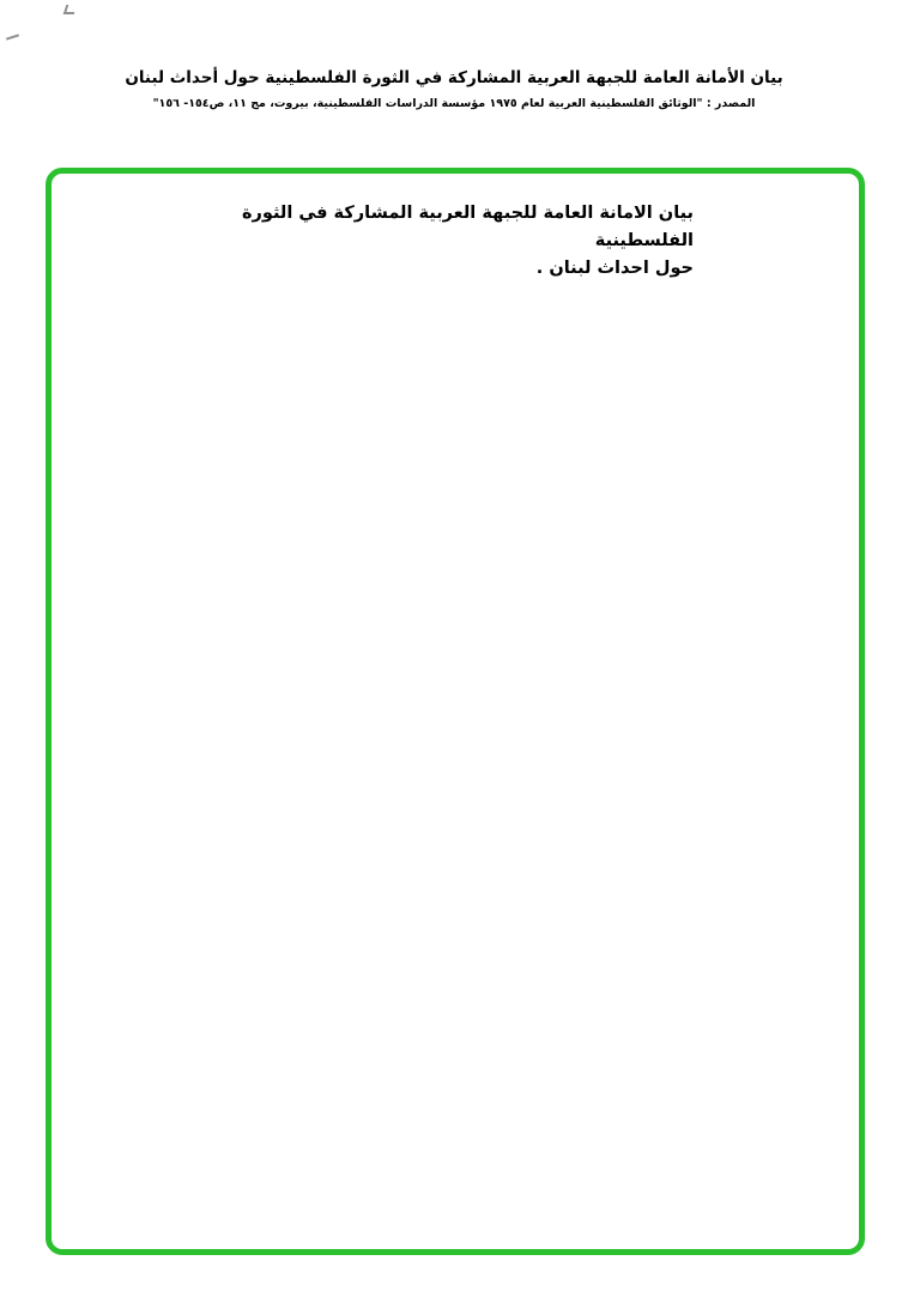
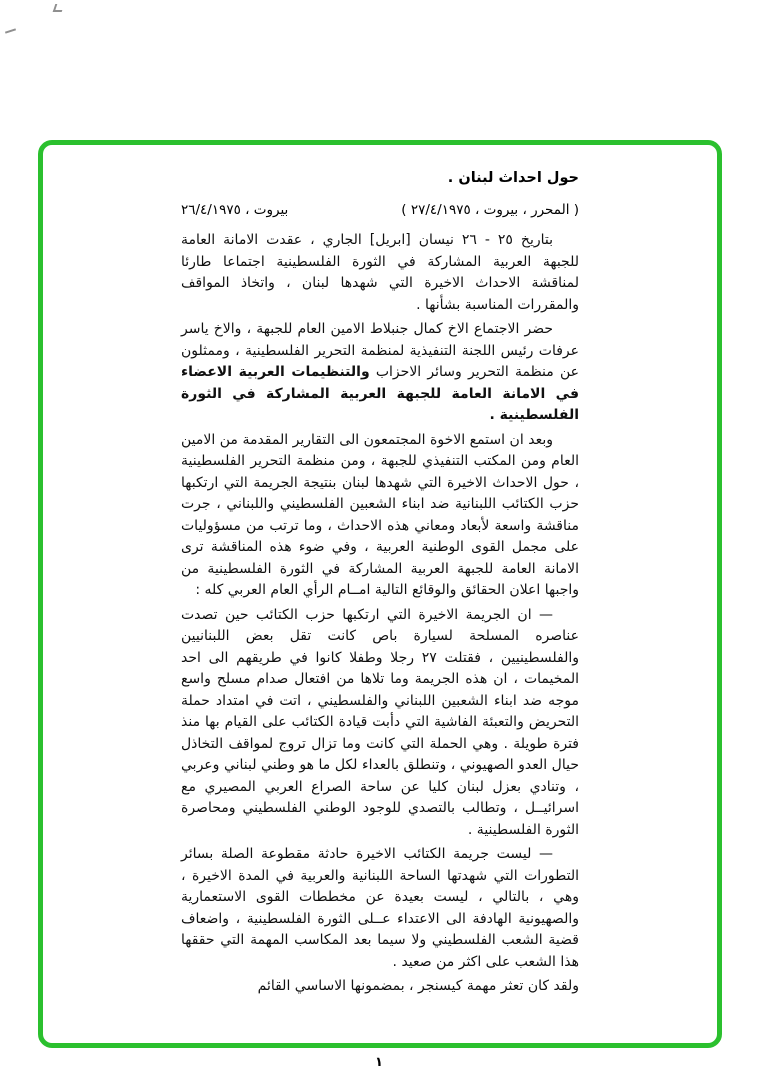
- بيان الأمانة العامة للجبهة العربية المشاركة في الثورة الفلسطينية حول أحداث لبنان
- المصدر : "الوثائق الفلسطينية العربية لعام ١٩٧٥ مؤسسة الدراسات الفلسطينية، بيروت، مج ١١، ص١٥٤- ١٥٦"
- بيان الامانة العامة للجبهة العربية المشاركة في الثورة الفلسطينية
  حول احداث لبنان .
+ ( المحرر ، بيروت ، ٢٧/٤/١٩٧٥ )
+ بيروت ، ٢٦/٤/١٩٧٥
+ بتاريخ ٢٥ - ٢٦ نيسان [ابريل] الجاري ، عقدت الامانة العامة للجبهة العربية المشاركة في الثورة الفلسطينية اجتماعا طارئا لمناقشة الاحداث الاخيرة التي شهدها لبنان ، واتخاذ المواقف والمقررات المناسبة بشأنها .
+ حضر الاجتماع الاخ كمال جنبلاط الامين العام للجبهة ، والاخ ياسر عرفات رئيس اللجنة التنفيذية لمنظمة التحرير الفلسطينية ، وممثلون عن منظمة التحرير وسائر الاحزاب والتنظيمات العربية الاعضاء في الامانة العامة للجبهة العربية المشاركة في الثورة الفلسطينية .
+ وبعد ان استمع الاخوة المجتمعون الى التقارير المقدمة من الامين العام ومن المكتب التنفيذي للجبهة ، ومن منظمة التحرير الفلسطينية ، حول الاحداث الاخيرة التي شهدها لبنان بنتيجة الجريمة التي ارتكبها حزب الكتائب اللبنانية ضد ابناء الشعبين الفلسطيني واللبناني ، جرت مناقشة واسعة لأبعاد ومعاني هذه الاحداث ، وما ترتب من مسؤوليات على مجمل القوى الوطنية العربية ، وفي ضوء هذه المناقشة ترى الامانة العامة للجبهة العربية المشاركة في الثورة الفلسطينية من واجبها اعلان الحقائق والوقائع التالية امــام الرأي العام العربي كله :
+ — ان الجريمة الاخيرة التي ارتكبها حزب الكتائب حين تصدت عناصره المسلحة لسيارة باص كانت تقل بعض اللبنانيين والفلسطينيين ، فقتلت ٢٧ رجلا وطفلا كانوا في طريقهم الى احد المخيمات ، ان هذه الجريمة وما تلاها من افتعال صدام مسلح واسع موجه ضد ابناء الشعبين اللبناني والفلسطيني ، اتت في امتداد حملة التحريض والتعبئة الفاشية التي دأبت قيادة الكتائب على القيام بها منذ فترة طويلة . وهي الحملة التي كانت وما تزال تروج لمواقف التخاذل حيال العدو الصهيوني ، وتنطلق بالعداء لكل ما هو وطني لبناني وعربي ، وتنادي بعزل لبنان كليا عن ساحة الصراع العربي المصيري مع اسرائيــل ، وتطالب بالتصدي للوجود الوطني الفلسطيني ومحاصرة الثورة الفلسطينية .
+ — ليست جريمة الكتائب الاخيرة حادثة مقطوعة الصلة بسائر التطورات التي شهدتها الساحة اللبنانية والعربية في المدة الاخيرة ، وهي ، بالتالي ، ليست بعيدة عن مخططات القوى الاستعمارية والصهيونية الهادفة الى الاعتداء عــلى الثورة الفلسطينية ، واضعاف قضية الشعب الفلسطيني ولا سيما بعد المكاسب المهمة التي حققها هذا الشعب على اكثر من صعيد .
+ ولقد كان تعثر مهمة كيسنجر ، بمضمونها الاساسي القائم
+ ١
